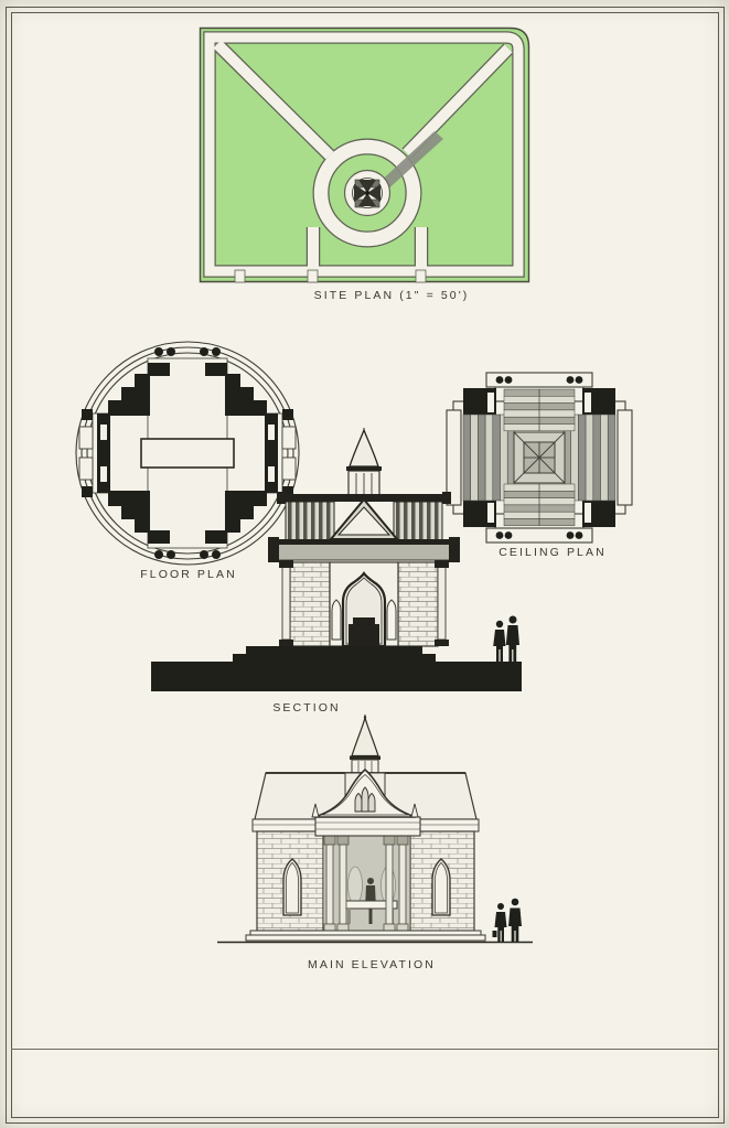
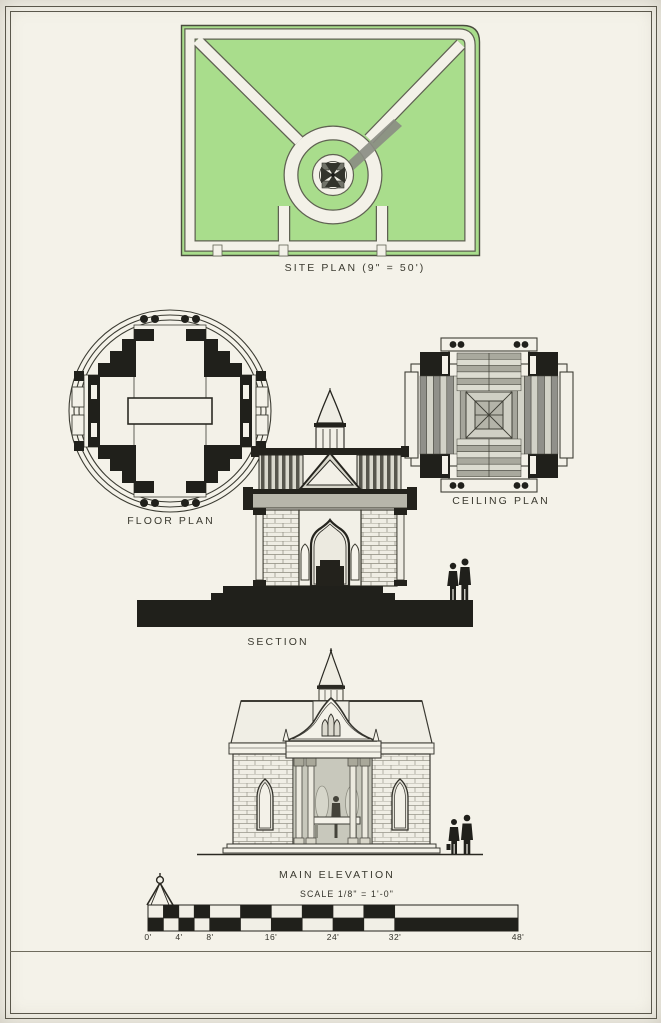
- SITE PLAN (1" = 50')
+ SITE PLAN (9" = 50')
  FLOOR PLAN
  CEILING PLAN
  SECTION
  MAIN ELEVATION
+ SCALE 1/8" = 1'-0"
+ 0'
+ 4'
+ 8'
+ 16'
+ 24'
+ 32'
+ 48'
